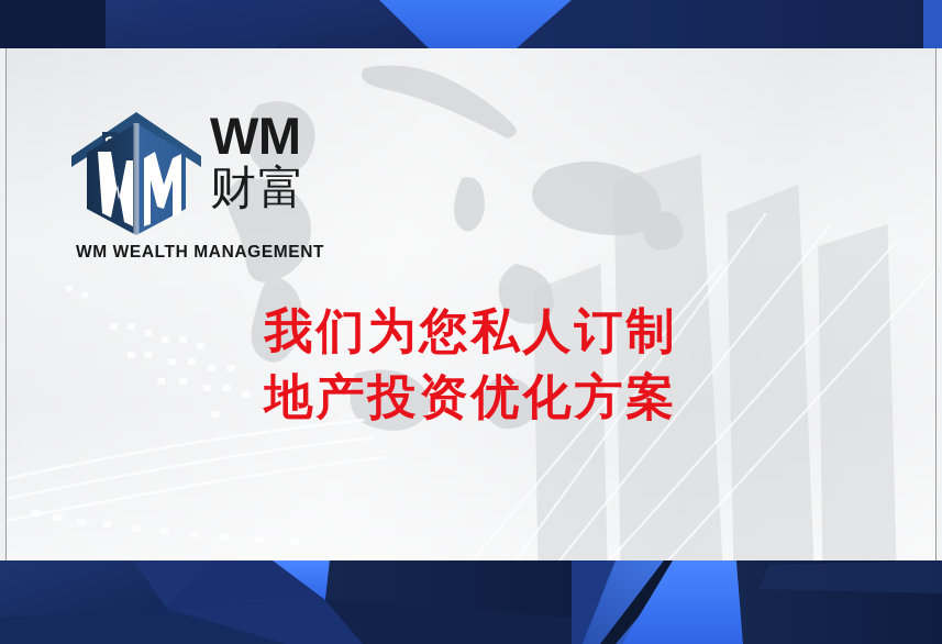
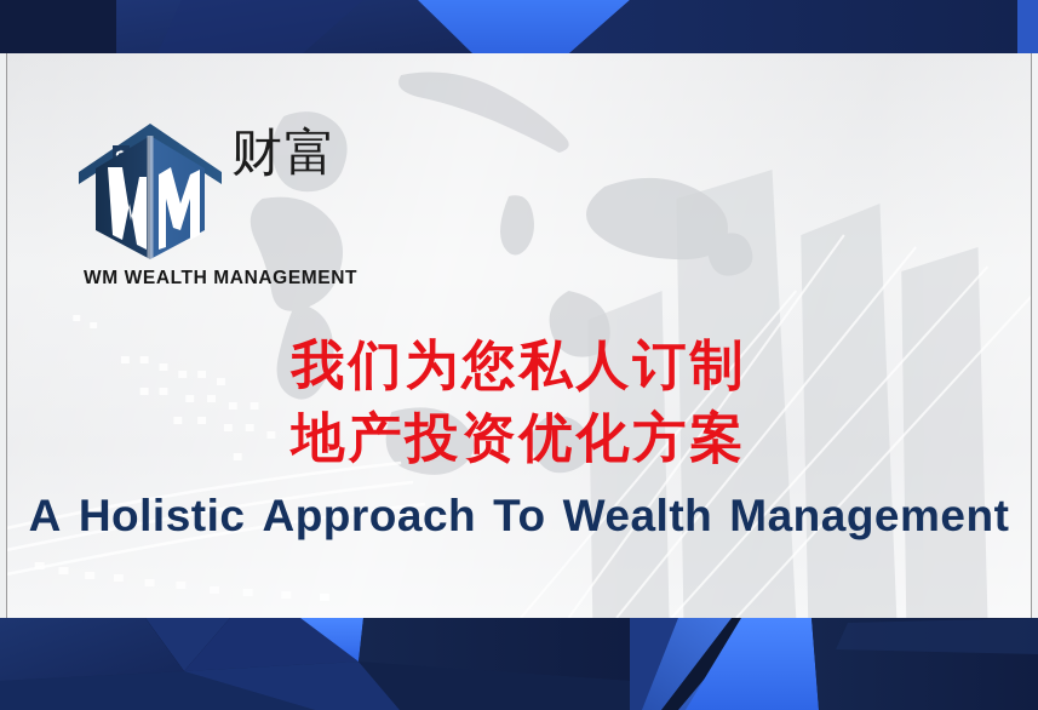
- WM
  财富
  WM WEALTH MANAGEMENT
  我们为您私人订制
  地产投资优化方案
+ A Holistic Approach To Wealth Management
